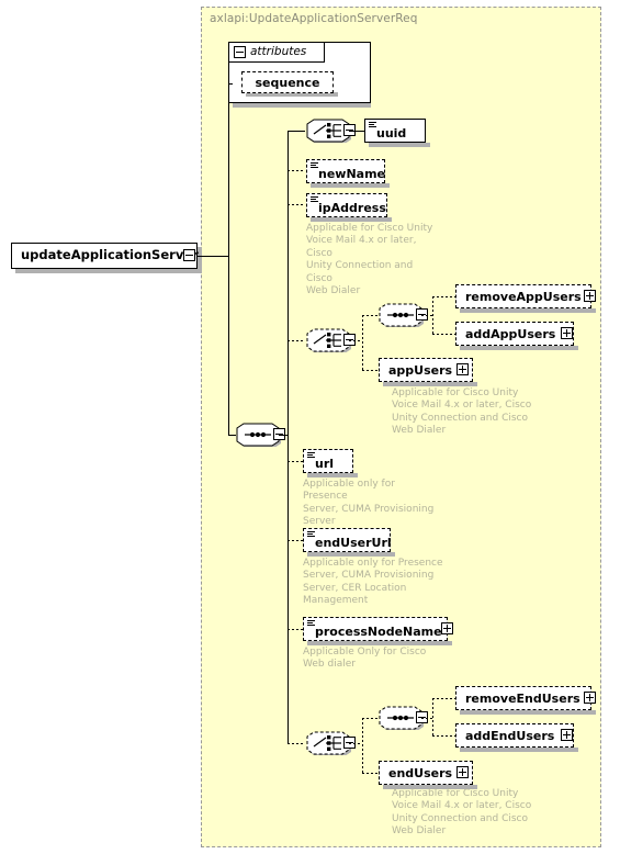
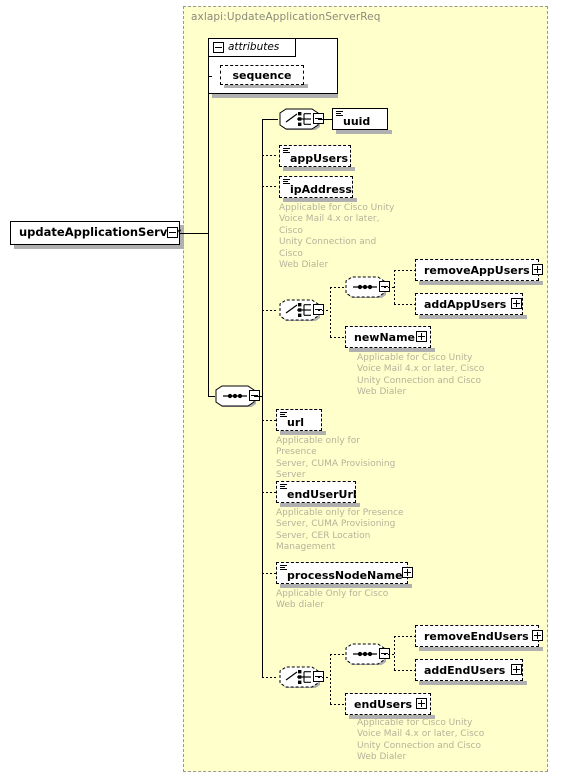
  axlapi:UpdateApplicationServerReq
  updateApplicationServ
  attributes
  sequence
  uuid
- newName
+ appUsers
  ipAddress
  Applicable for Cisco Unity
  Voice Mail 4.x or later, Cisco
  Unity Connection and Cisco
  Web Dialer
  removeAppUsers
  addAppUsers
- appUsers
+ newName
  Applicable for Cisco Unity
  Voice Mail 4.x or later, Cisco
  Unity Connection and Cisco
  Web Dialer
  url
  Applicable only for Presence
  Server, CUMA Provisioning
  Server
  endUserUrl
  Applicable only for Presence
  Server, CUMA Provisioning
  Server, CER Location
  Management
  processNodeName
  Applicable Only for Cisco
  Web dialer
  removeEndUsers
  addEndUsers
  endUsers
  Applicable for Cisco Unity
  Voice Mail 4.x or later, Cisco
  Unity Connection and Cisco
  Web Dialer
